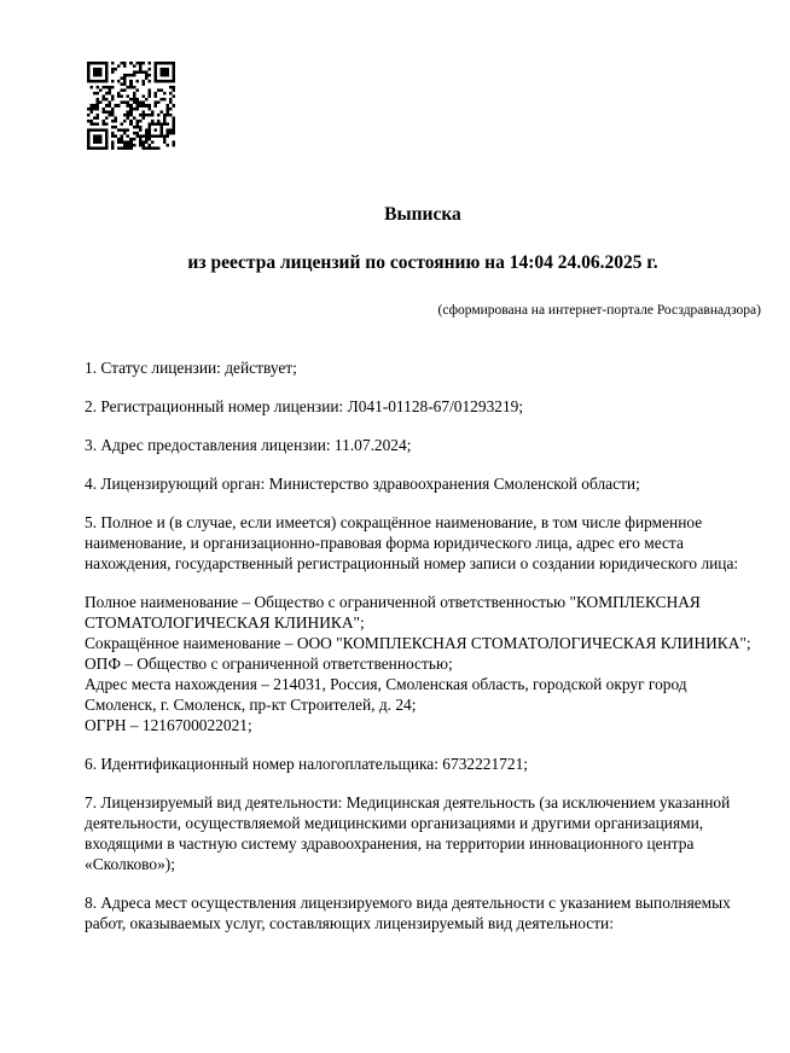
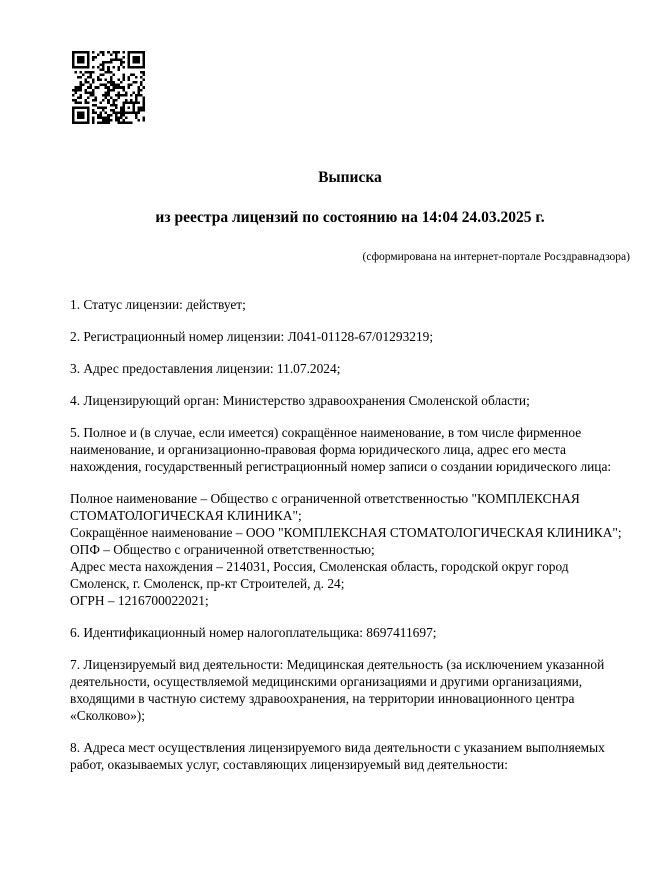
  Выписка
- из реестра лицензий по состоянию на 14:04 24.06.2025 г.
+ из реестра лицензий по состоянию на 14:04 24.03.2025 г.
  (сформирована на интернет-портале Росздравнадзора)
  1. Статус лицензии: действует;
  2. Регистрационный номер лицензии: Л041-01128-67/01293219;
  3. Адрес предоставления лицензии: 11.07.2024;
  4. Лицензирующий орган: Министерство здравоохранения Смоленской области;
  5. Полное и (в случае, если имеется) сокращённое наименование, в том числе фирменное
  наименование, и организационно-правовая форма юридического лица, адрес его места
  нахождения, государственный регистрационный номер записи о создании юридического лица:
  Полное наименование – Общество с ограниченной ответственностью "КОМПЛЕКСНАЯ
  СТОМАТОЛОГИЧЕСКАЯ КЛИНИКА";
  Сокращённое наименование – ООО "КОМПЛЕКСНАЯ СТОМАТОЛОГИЧЕСКАЯ КЛИНИКА";
  ОПФ – Общество с ограниченной ответственностью;
  Адрес места нахождения – 214031, Россия, Смоленская область, городской округ город
  Смоленск, г. Смоленск, пр-кт Строителей, д. 24;
  ОГРН – 1216700022021;
- 6. Идентификационный номер налогоплательщика: 6732221721;
+ 6. Идентификационный номер налогоплательщика: 8697411697;
  7. Лицензируемый вид деятельности: Медицинская деятельность (за исключением указанной
  деятельности, осуществляемой медицинскими организациями и другими организациями,
  входящими в частную систему здравоохранения, на территории инновационного центра
  «Сколково»);
  8. Адреса мест осуществления лицензируемого вида деятельности с указанием выполняемых
  работ, оказываемых услуг, составляющих лицензируемый вид деятельности:
